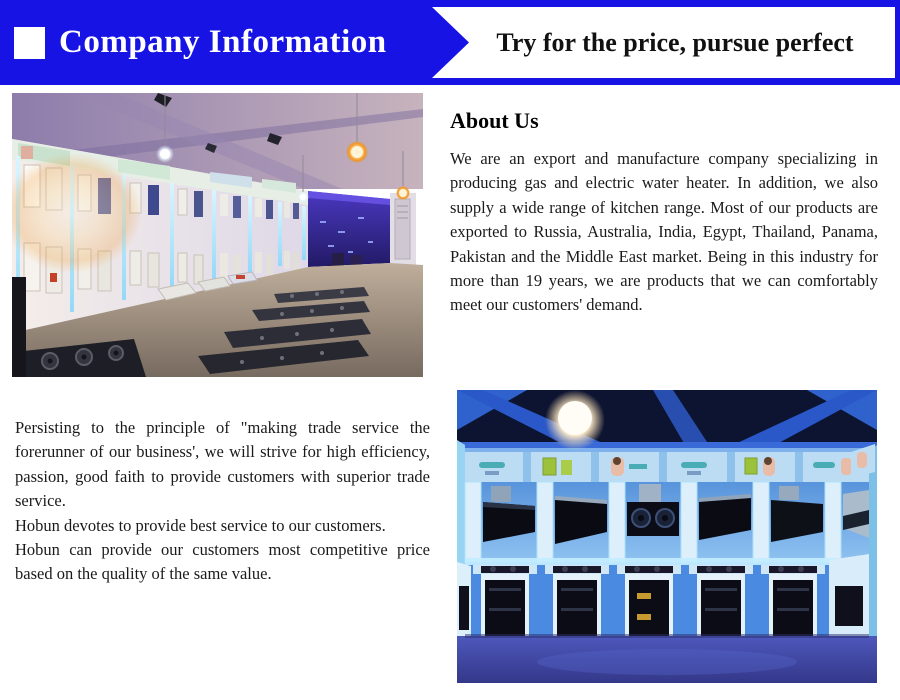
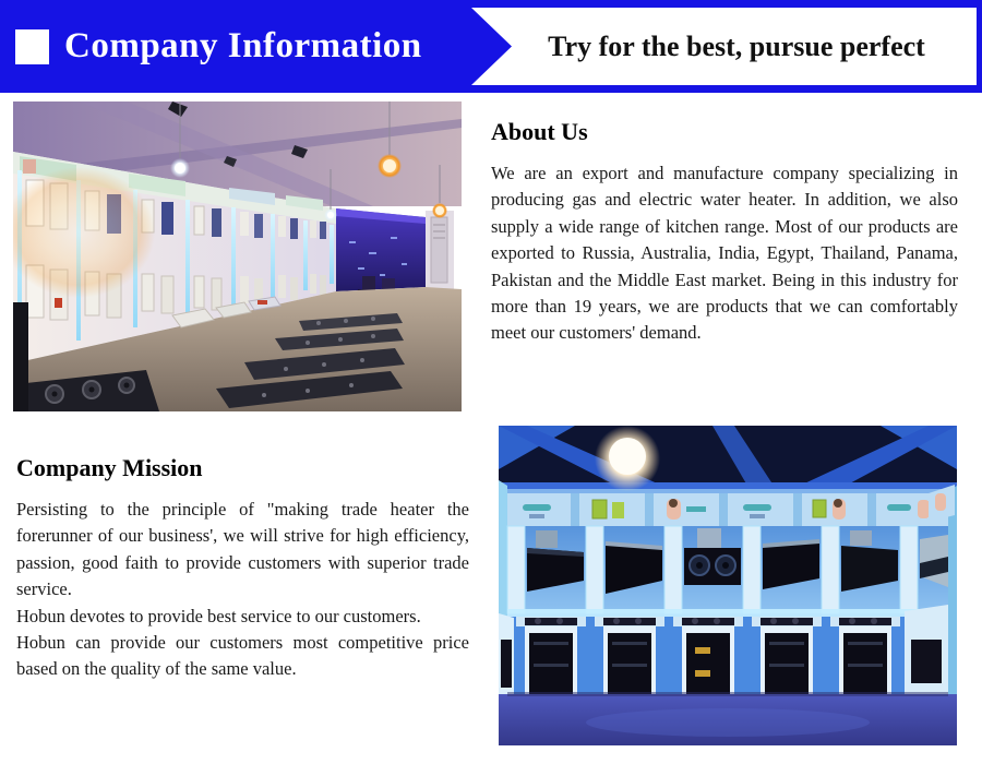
  Company Information
- Try for the price, pursue perfect
+ Try for the best, pursue perfect
  About Us
  We are an export and manufacture company specializing in producing gas and electric water heater. In addition, we also supply a wide range of kitchen range. Most of our products are exported to Russia, Australia, India, Egypt, Thailand, Panama, Pakistan and the Middle East market. Being in this industry for more than 19 years, we are products that we can comfortably meet our customers' demand.
+ Company Mission
- Persisting to the principle of "making trade service the forerunner of our business', we will strive for high efficiency, passion, good faith to provide customers with superior trade service.
+ Persisting to the principle of "making trade heater the forerunner of our business', we will strive for high efficiency, passion, good faith to provide customers with superior trade service.
  Hobun devotes to provide best service to our customers.
  Hobun can provide our customers most competitive price based on the quality of the same value.
